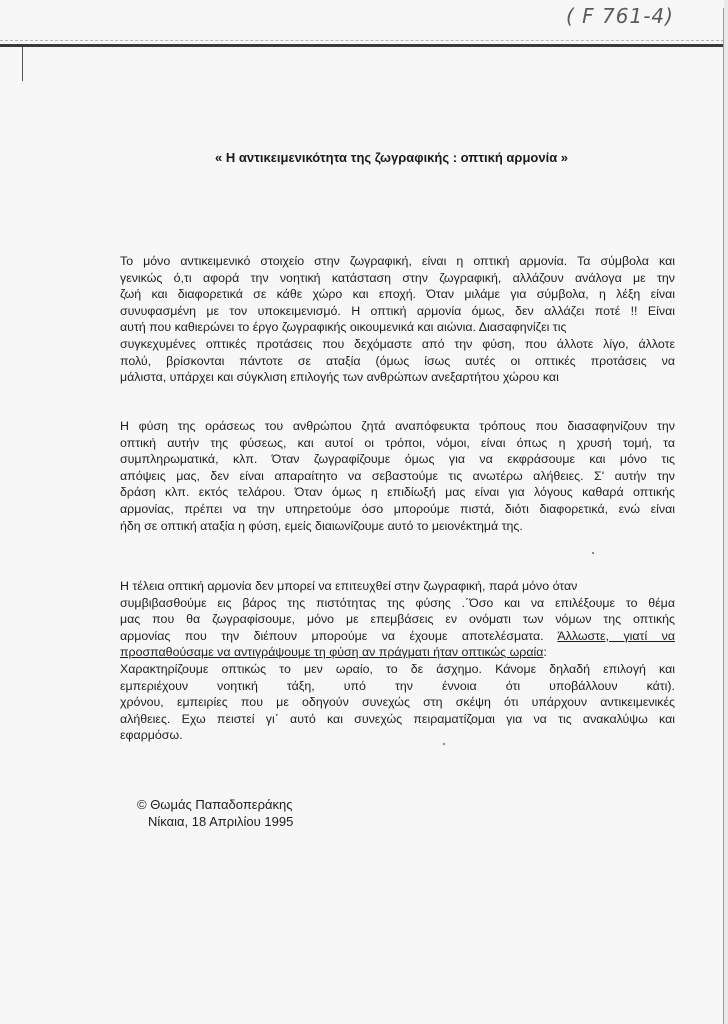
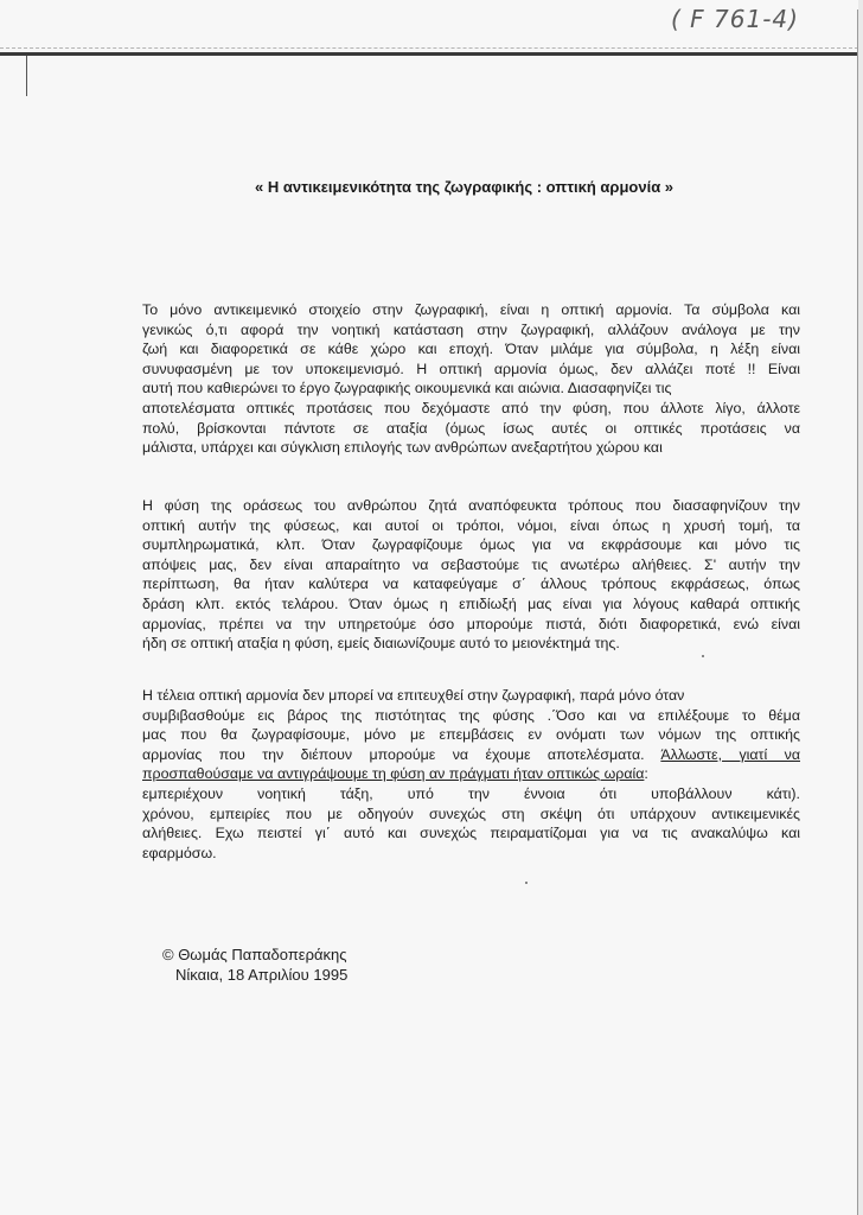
  ( F 761-4)
  « Η αντικειμενικότητα της ζωγραφικής : οπτική αρμονία »
  Το μόνο αντικειμενικό στοιχείο στην ζωγραφική, είναι η οπτική αρμονία. Τα σύμβολα και
  γενικώς ό,τι αφορά την νοητική κατάσταση στην ζωγραφική, αλλάζουν ανάλογα με την
  ζωή και διαφορετικά σε κάθε χώρο και εποχή. Όταν μιλάμε για σύμβολα, η λέξη είναι
  συνυφασμένη με τον υποκειμενισμό. Η οπτική αρμονία όμως, δεν αλλάζει ποτέ !! Είναι
  αυτή που καθιερώνει το έργο ζωγραφικής οικουμενικά και αιώνια. Διασαφηνίζει τις
- συγκεχυμένες οπτικές προτάσεις που δεχόμαστε από την φύση, που άλλοτε λίγο, άλλοτε
+ αποτελέσματα οπτικές προτάσεις που δεχόμαστε από την φύση, που άλλοτε λίγο, άλλοτε
  πολύ, βρίσκονται πάντοτε σε αταξία (όμως ίσως αυτές οι οπτικές προτάσεις να
  μάλιστα, υπάρχει και σύγκλιση επιλογής των ανθρώπων ανεξαρτήτου χώρου και
  Η φύση της οράσεως του ανθρώπου ζητά αναπόφευκτα τρόπους που διασαφηνίζουν την
  οπτική αυτήν της φύσεως, και αυτοί οι τρόποι, νόμοι, είναι όπως η χρυσή τομή, τα
  συμπληρωματικά, κλπ. Όταν ζωγραφίζουμε όμως για να εκφράσουμε και μόνο τις
  απόψεις μας, δεν είναι απαραίτητο να σεβαστούμε τις ανωτέρω αλήθειες. Σ' αυτήν την
+ περίπτωση, θα ήταν καλύτερα να καταφεύγαμε σ΄ άλλους τρόπους εκφράσεως, όπως
  δράση κλπ. εκτός τελάρου. Όταν όμως η επιδίωξή μας είναι για λόγους καθαρά οπτικής
  αρμονίας, πρέπει να την υπηρετούμε όσο μπορούμε πιστά, διότι διαφορετικά, ενώ είναι
  ήδη σε οπτική αταξία η φύση, εμείς διαιωνίζουμε αυτό το μειονέκτημά της.
  Η τέλεια οπτική αρμονία δεν μπορεί να επιτευχθεί στην ζωγραφική, παρά μόνο όταν
  συμβιβασθούμε εις βάρος της πιστότητας της φύσης .΄Όσο και να επιλέξουμε το θέμα
  μας που θα ζωγραφίσουμε, μόνο με επεμβάσεις εν ονόματι των νόμων της οπτικής
  αρμονίας που την διέπουν μπορούμε να έχουμε αποτελέσματα. Άλλωστε, γιατί να
  προσπαθούσαμε να αντιγράψουμε τη φύση αν πράγματι ήταν οπτικώς ωραία:
- Χαρακτηρίζουμε οπτικώς το μεν ωραίο, το δε άσχημο. Κάνομε δηλαδή επιλογή και
  εμπεριέχουν νοητική τάξη, υπό την έννοια ότι υποβάλλουν κάτι).
  χρόνου, εμπειρίες που με οδηγούν συνεχώς στη σκέψη ότι υπάρχουν αντικειμενικές
  αλήθειες. Εχω πειστεί γι΄ αυτό και συνεχώς πειραματίζομαι για να τις ανακαλύψω και
  εφαρμόσω.
  © Θωμάς Παπαδοπεράκης
  Νίκαια, 18 Απριλίου 1995
